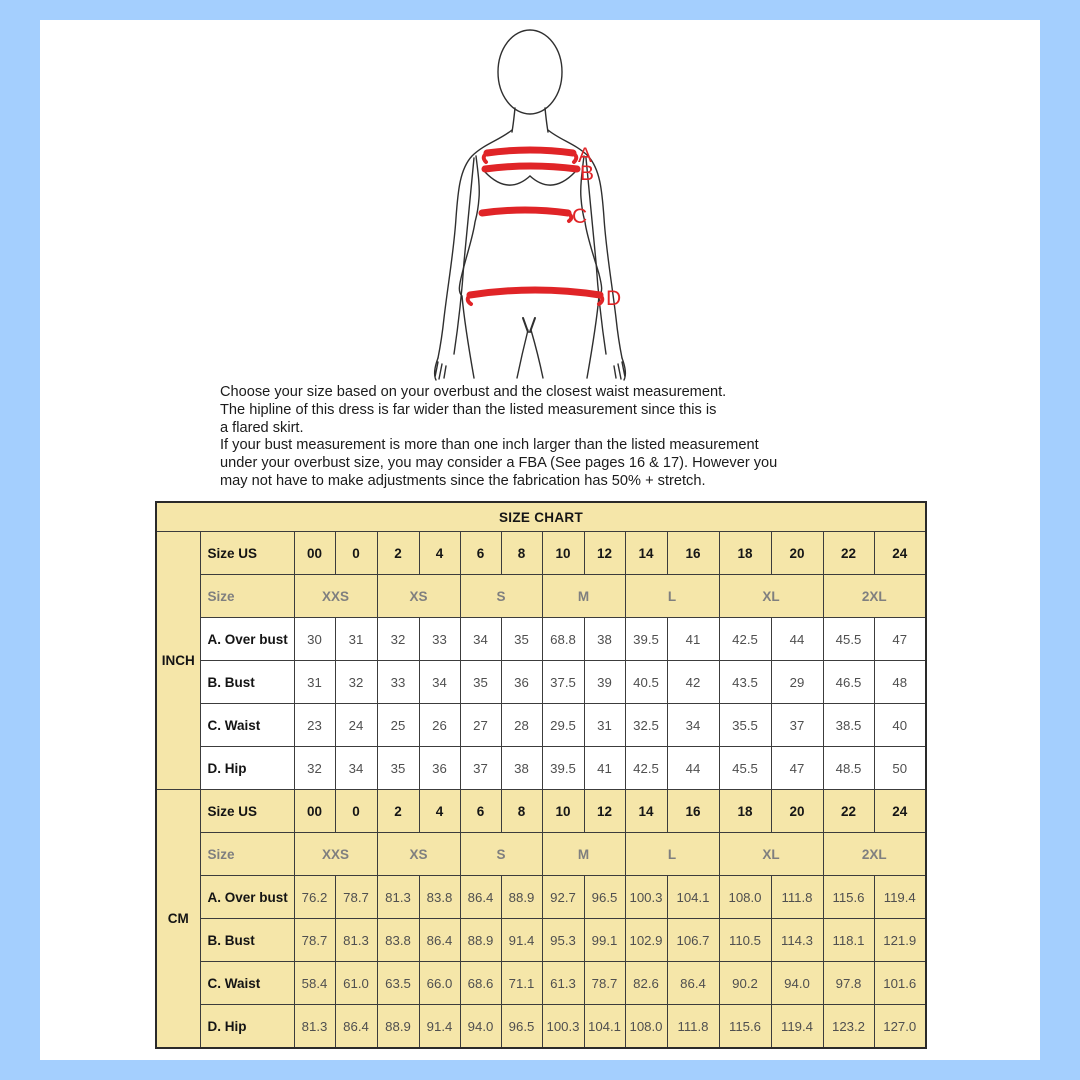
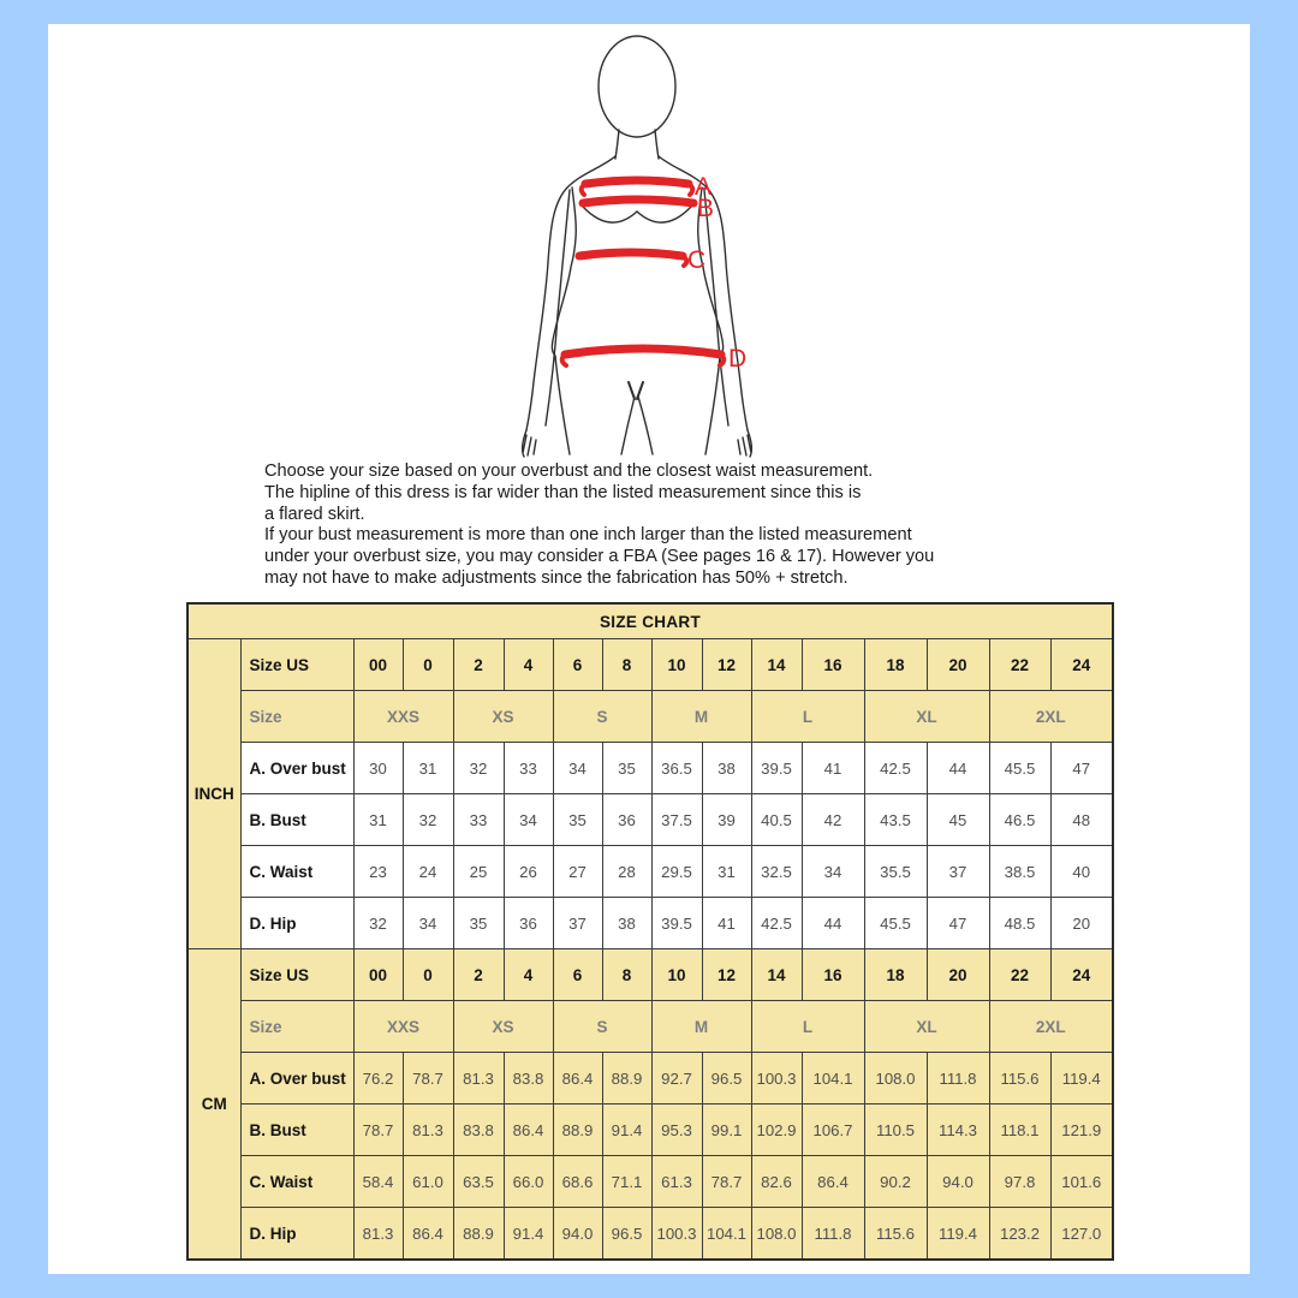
  A
  B
  C
  D
  Choose your size based on your overbust and the closest waist measurement.
  The hipline of this dress is far wider than the listed measurement since this is
  a flared skirt.
  If your bust measurement is more than one inch larger than the listed measurement
  under your overbust size, you may consider a FBA (See pages 16 & 17). However you
  may not have to make adjustments since the fabrication has 50% + stretch.
  SIZE CHART
  INCH	Size US	00	0	2	4	6	8	10	12	14	16	18	20	22	24
  Size	XXS	XS	S	M	L	XL	2XL
- A. Over bust	30	31	32	33	34	35	68.8	38	39.5	41	42.5	44	45.5	47
+ A. Over bust	30	31	32	33	34	35	36.5	38	39.5	41	42.5	44	45.5	47
- B. Bust	31	32	33	34	35	36	37.5	39	40.5	42	43.5	29	46.5	48
+ B. Bust	31	32	33	34	35	36	37.5	39	40.5	42	43.5	45	46.5	48
  C. Waist	23	24	25	26	27	28	29.5	31	32.5	34	35.5	37	38.5	40
- D. Hip	32	34	35	36	37	38	39.5	41	42.5	44	45.5	47	48.5	50
+ D. Hip	32	34	35	36	37	38	39.5	41	42.5	44	45.5	47	48.5	20
  CM	Size US	00	0	2	4	6	8	10	12	14	16	18	20	22	24
  Size	XXS	XS	S	M	L	XL	2XL
  A. Over bust	76.2	78.7	81.3	83.8	86.4	88.9	92.7	96.5	100.3	104.1	108.0	111.8	115.6	119.4
  B. Bust	78.7	81.3	83.8	86.4	88.9	91.4	95.3	99.1	102.9	106.7	110.5	114.3	118.1	121.9
  C. Waist	58.4	61.0	63.5	66.0	68.6	71.1	61.3	78.7	82.6	86.4	90.2	94.0	97.8	101.6
  D. Hip	81.3	86.4	88.9	91.4	94.0	96.5	100.3	104.1	108.0	111.8	115.6	119.4	123.2	127.0
